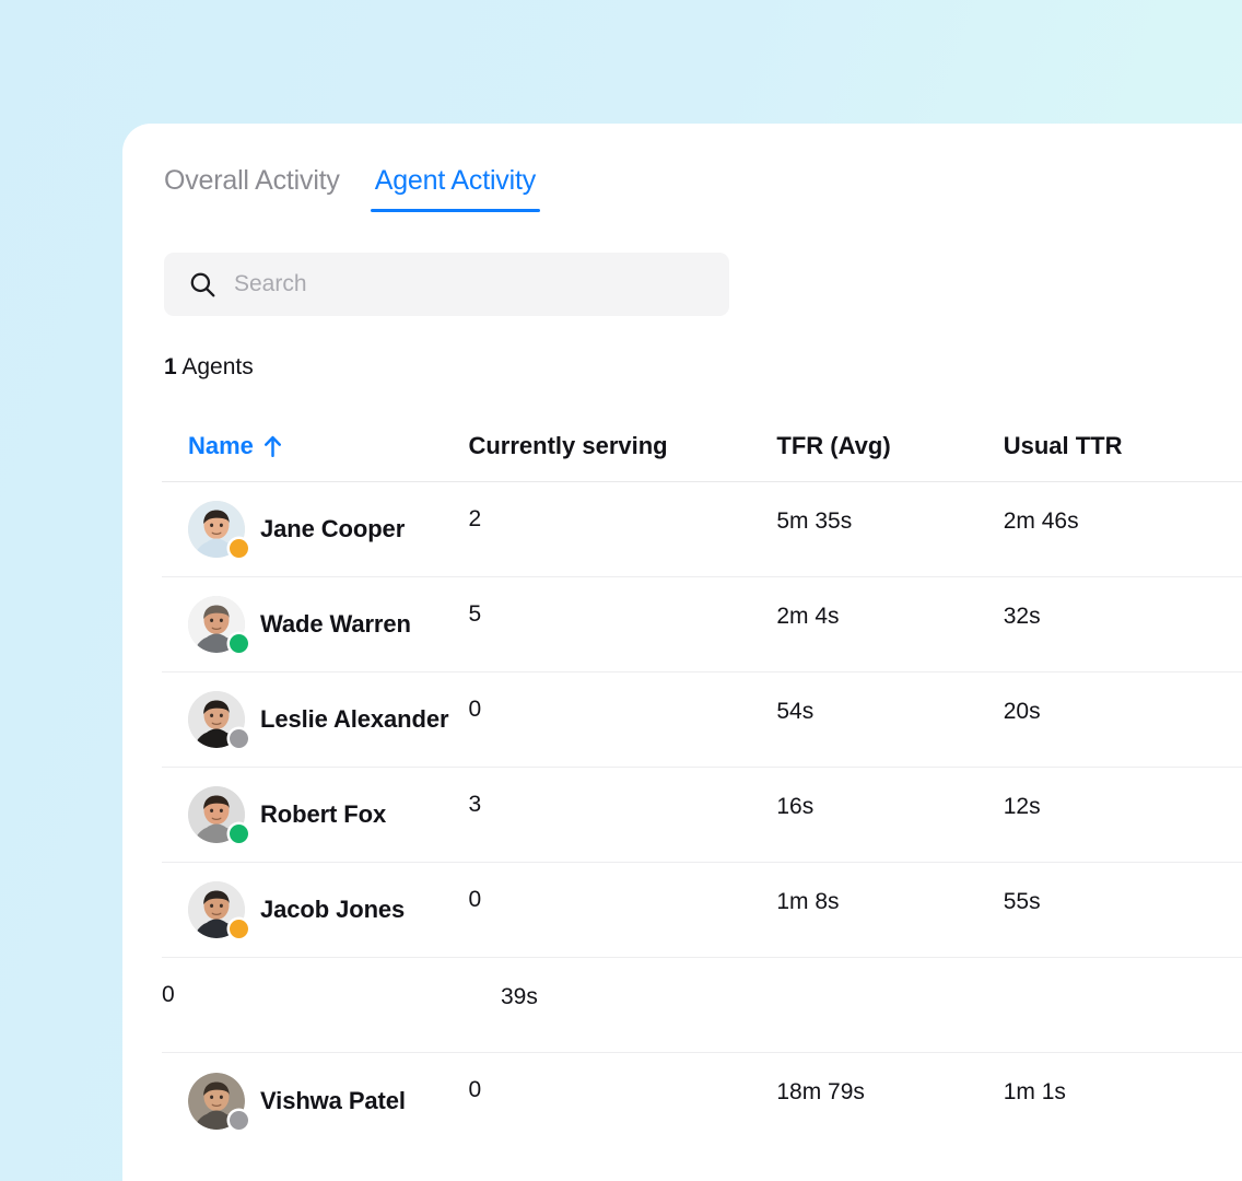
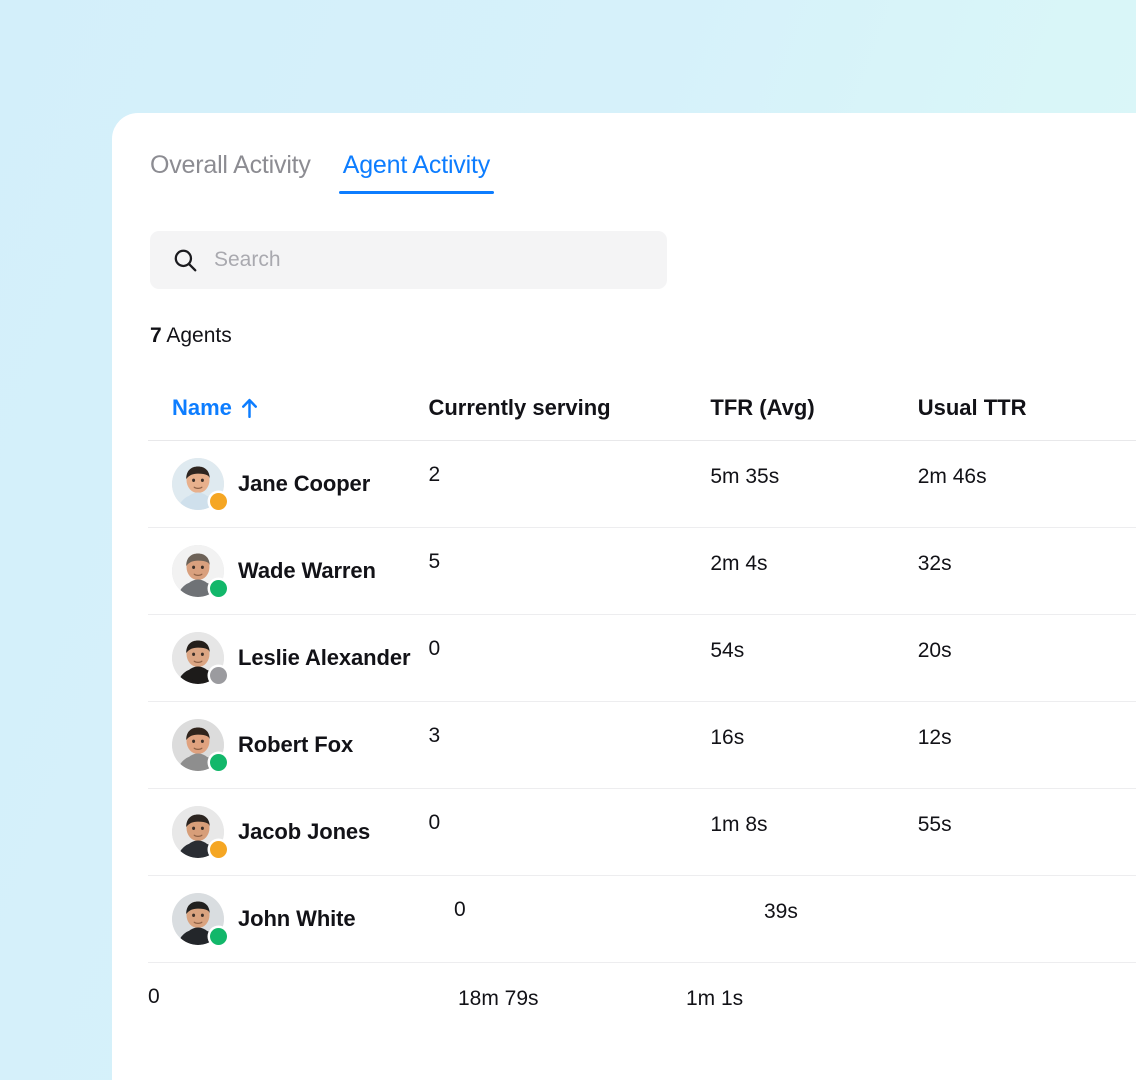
  Overall Activity
  Agent Activity
  Search
- 1 Agents
+ 7 Agents
  Name
  Currently serving
  TFR (Avg)
  Usual TTR
  Jane Cooper
  2
  5m 35s
  2m 46s
  Wade Warren
  5
  2m 4s
  32s
  Leslie Alexander
  0
  54s
  20s
  Robert Fox
  3
  16s
  12s
  Jacob Jones
  0
  1m 8s
  55s
+ John White
  0
  39s
- Vishwa Patel
  0
  18m 79s
  1m 1s
